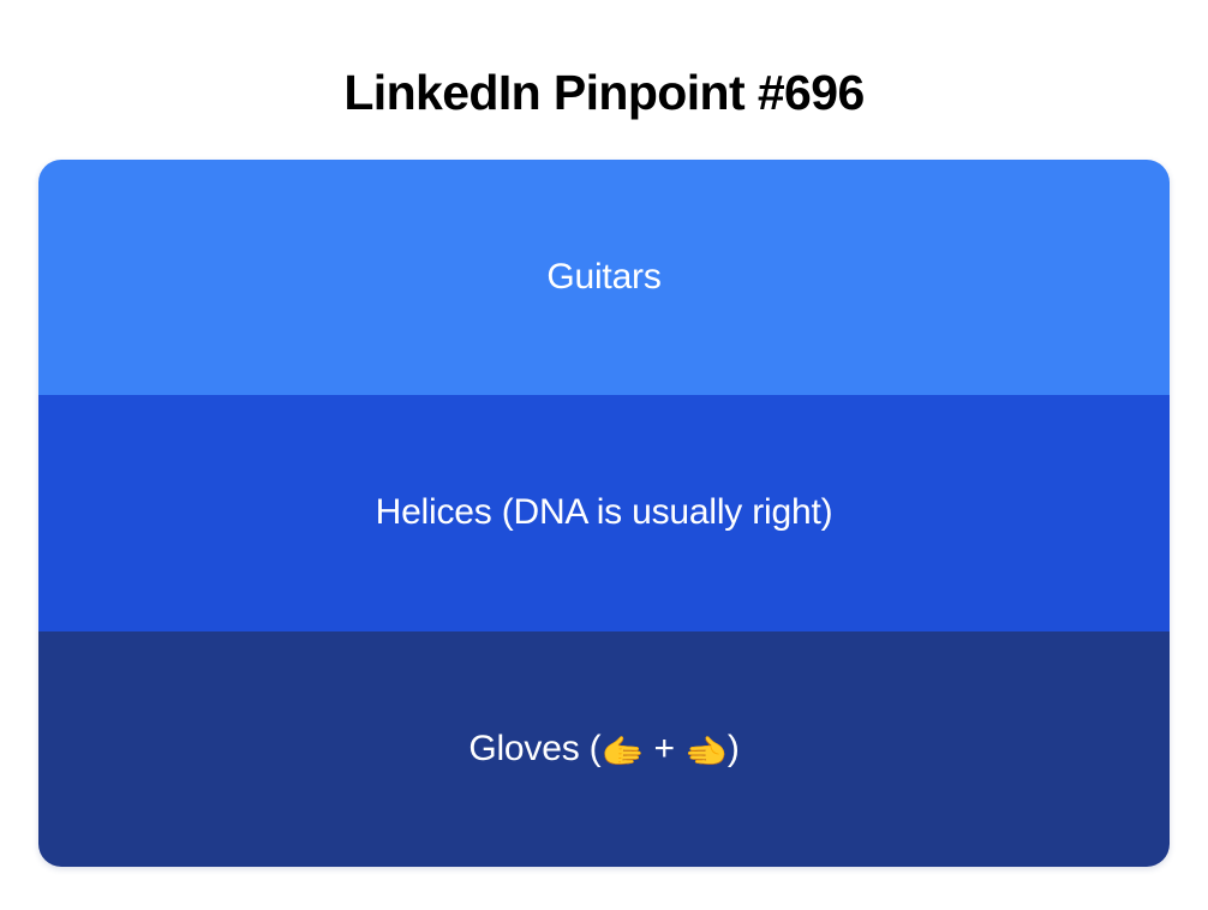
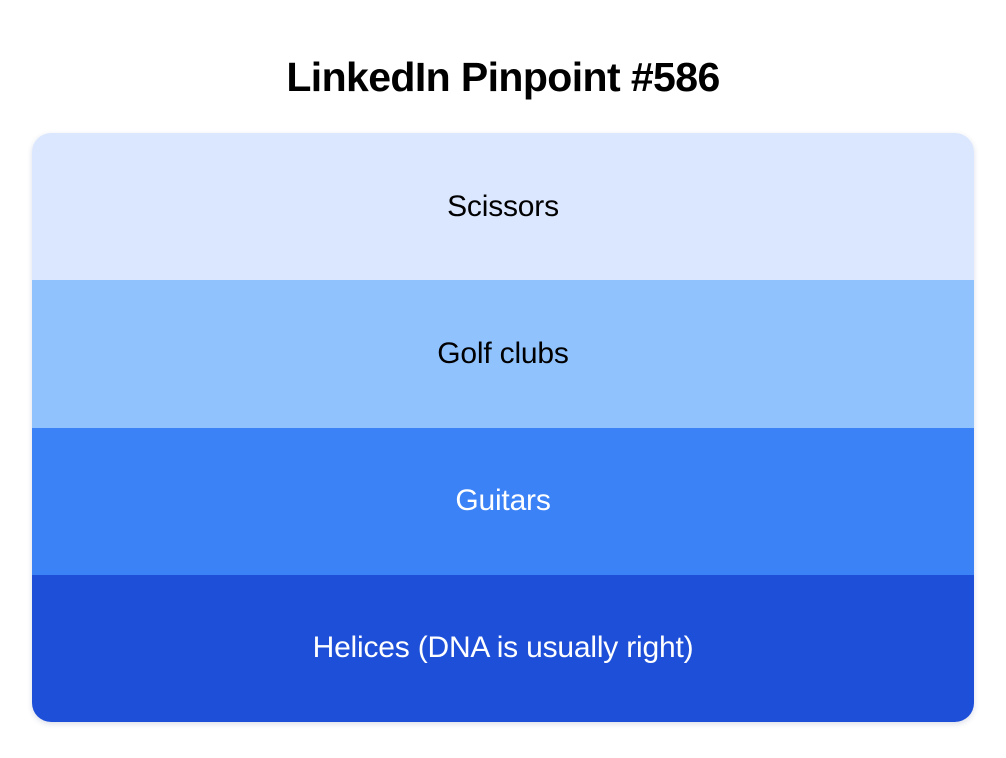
- LinkedIn Pinpoint #696
+ LinkedIn Pinpoint #586
+ Scissors
+ Golf clubs
  Guitars
  Helices (DNA is usually right)
- Gloves (🫱 + 🫲)
